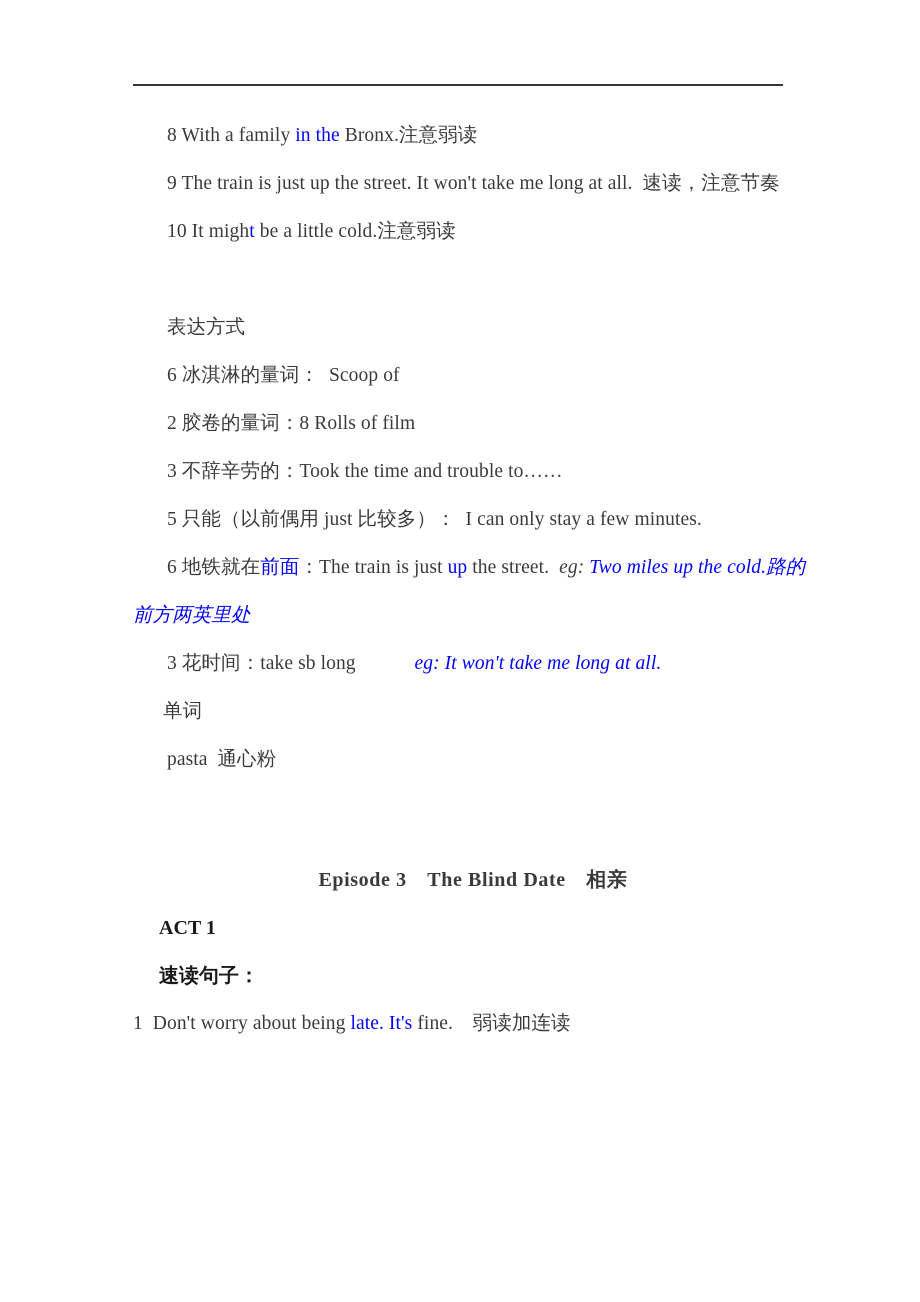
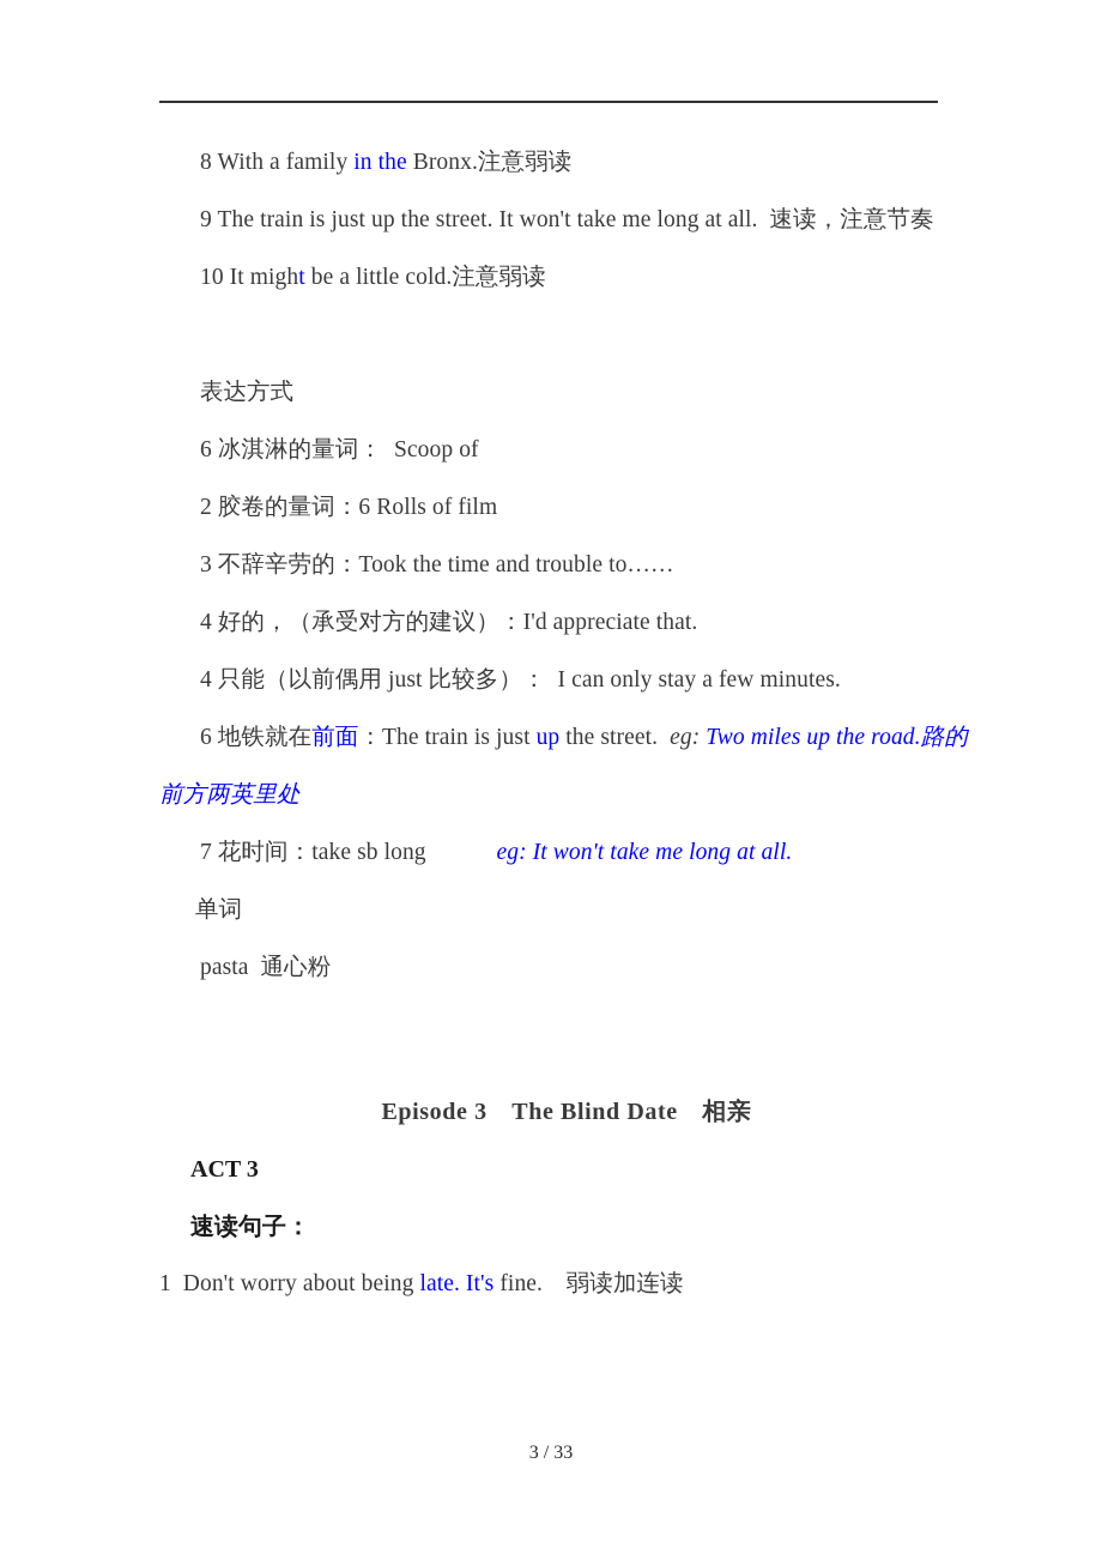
  8 With a family in the Bronx.注意弱读
  9 The train is just up the street. It won't take me long at all. 速读，注意节奏
  10 It might be a little cold.注意弱读
  表达方式
  6 冰淇淋的量词： Scoop of
- 2 胶卷的量词：8 Rolls of film
+ 2 胶卷的量词：6 Rolls of film
  3 不辞辛劳的：Took the time and trouble to……
+ 4 好的，（承受对方的建议）：I'd appreciate that.
- 5 只能（以前偶用 just 比较多）： I can only stay a few minutes.
+ 4 只能（以前偶用 just 比较多）： I can only stay a few minutes.
- 6 地铁就在前面：The train is just up the street. eg: Two miles up the cold.路的前方两英里处
+ 6 地铁就在前面：The train is just up the street. eg: Two miles up the road.路的前方两英里处
- 3 花时间：take sb long eg: It won't take me long at all.
+ 7 花时间：take sb long eg: It won't take me long at all.
  单词
  pasta 通心粉
  Episode 3 The Blind Date 相亲
- ACT 1
+ ACT 3
  速读句子：
  1 Don't worry about being late. It's fine. 弱读加连读
+ 3 / 33
